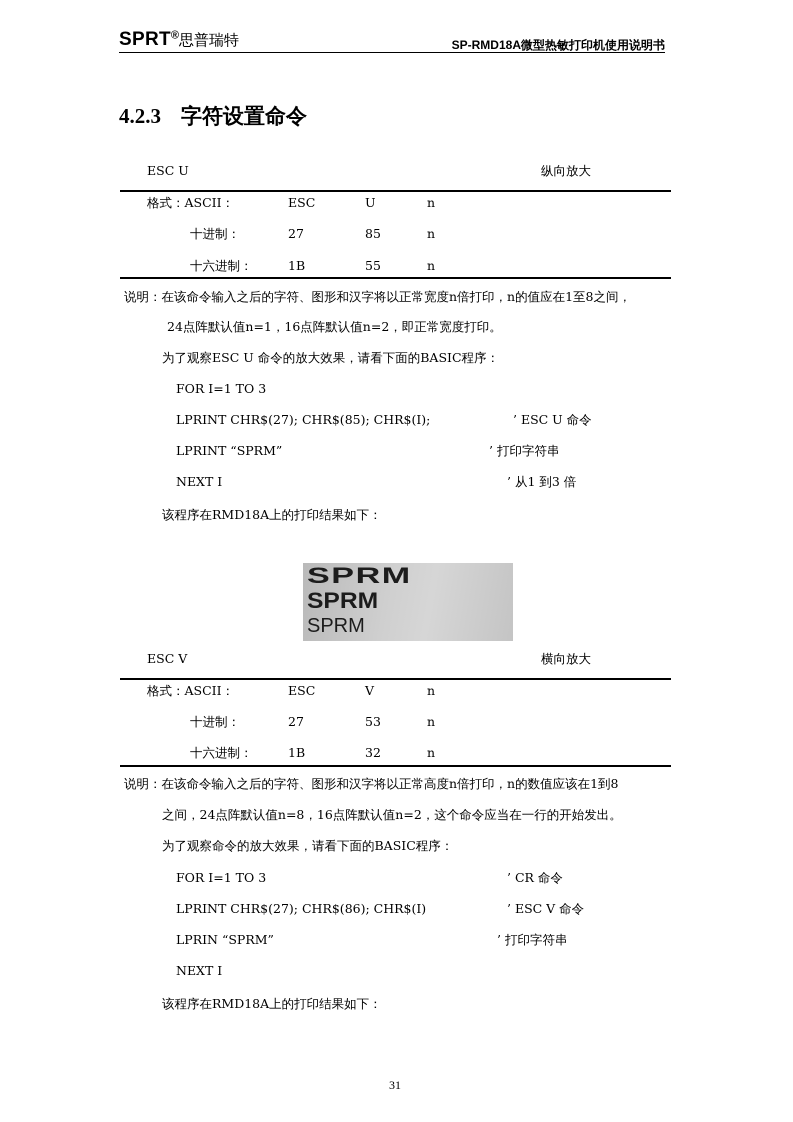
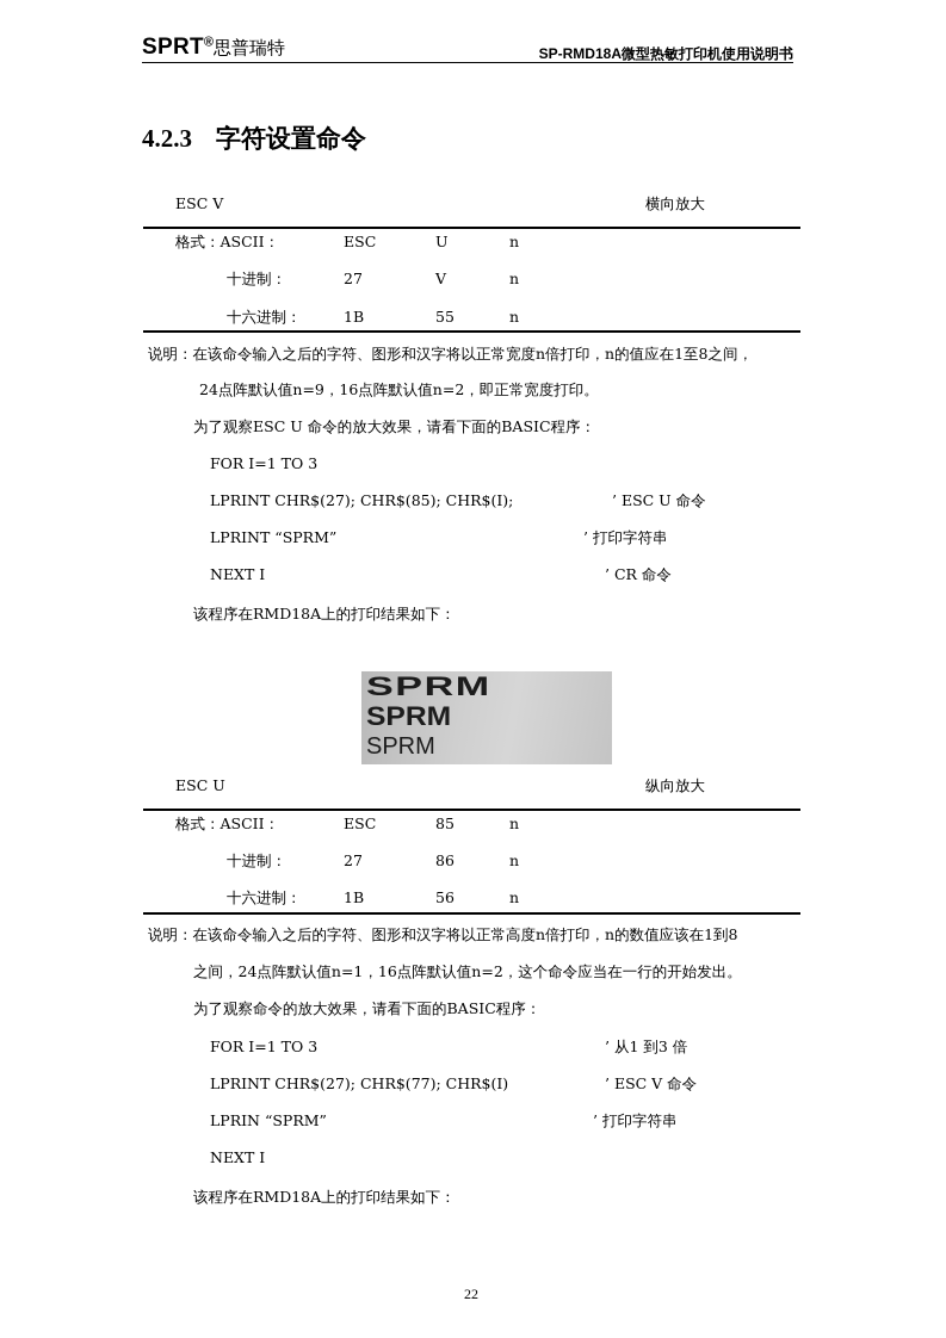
  SPRT®思普瑞特
  SP-RMD18A微型热敏打印机使用说明书
  4.2.3 字符设置命令
- ESC U
+ ESC V
- 纵向放大
+ 横向放大
  格式：ASCII：
  ESC
  U
  n
  十进制：
  27
- 85
+ V
  n
  十六进制：
  1B
  55
  n
  说明：在该命令输入之后的字符、图形和汉字将以正常宽度n倍打印，n的值应在1至8之间，
- 24点阵默认值n=1，16点阵默认值n=2，即正常宽度打印。
+ 24点阵默认值n=9，16点阵默认值n=2，即正常宽度打印。
  为了观察ESC U 命令的放大效果，请看下面的BASIC程序：
  FOR I=1 TO 3
  LPRINT CHR$(27); CHR$(85); CHR$(I);
  ’ ESC U 命令
  LPRINT “SPRM”
  ’ 打印字符串
  NEXT I
- ’ 从1 到3 倍
+ ’ CR 命令
  该程序在RMD18A上的打印结果如下：
  SPRM
  SPRM
  SPRM
- ESC V
+ ESC U
- 横向放大
+ 纵向放大
  格式：ASCII：
  ESC
- V
+ 85
  n
  十进制：
  27
- 53
+ 86
  n
  十六进制：
  1B
- 32
+ 56
  n
  说明：在该命令输入之后的字符、图形和汉字将以正常高度n倍打印，n的数值应该在1到8
- 之间，24点阵默认值n=8，16点阵默认值n=2，这个命令应当在一行的开始发出。
+ 之间，24点阵默认值n=1，16点阵默认值n=2，这个命令应当在一行的开始发出。
  为了观察命令的放大效果，请看下面的BASIC程序：
  FOR I=1 TO 3
- ’ CR 命令
+ ’ 从1 到3 倍
- LPRINT CHR$(27); CHR$(86); CHR$(I)
+ LPRINT CHR$(27); CHR$(77); CHR$(I)
  ’ ESC V 命令
  LPRIN “SPRM”
  ’ 打印字符串
  NEXT I
  该程序在RMD18A上的打印结果如下：
- 31
+ 22
